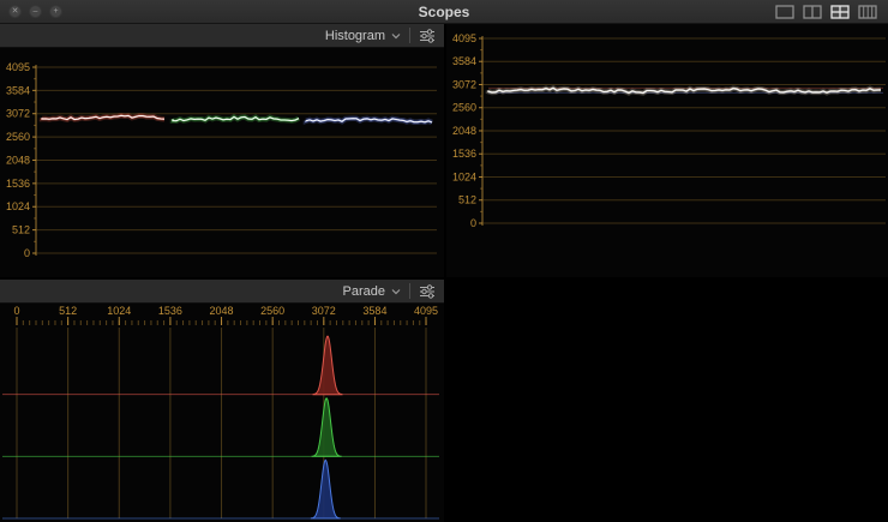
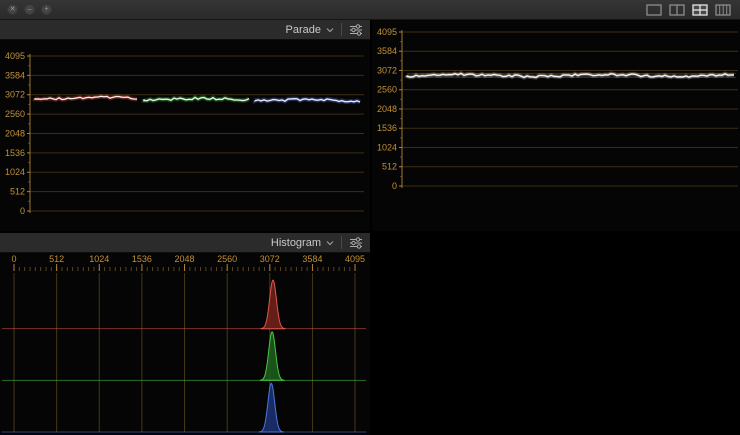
- Scopes
- Histogram
+ Parade
  4095
  3584
  3072
  2560
  2048
  1536
  1024
  512
  0
  4095
  3584
  3072
  2560
  2048
  1536
  1024
  512
  0
- Parade
+ Histogram
  0
  512
  1024
  1536
  2048
  2560
  3072
  3584
  4095
